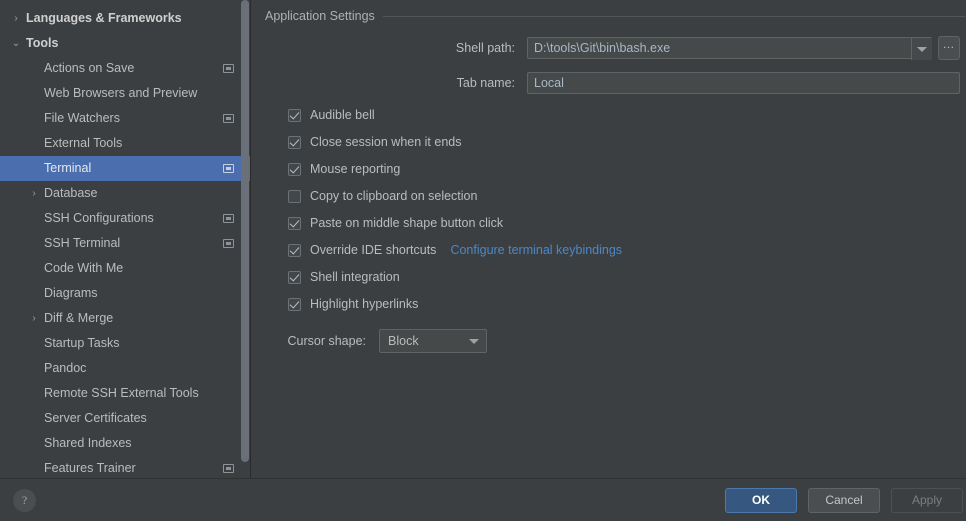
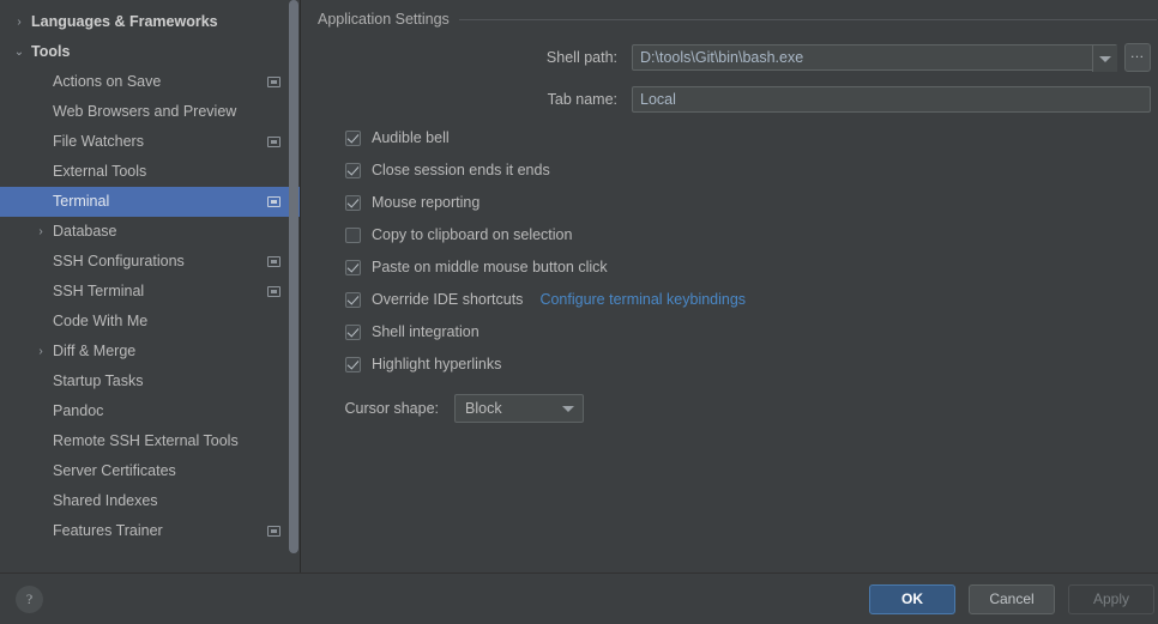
  ›
  Languages & Frameworks
  ⌄
  Tools
  Actions on Save
  Web Browsers and Preview
  File Watchers
  External Tools
  Terminal
  ›
  Database
  SSH Configurations
  SSH Terminal
  Code With Me
- Diagrams
  ›
  Diff & Merge
  Startup Tasks
  Pandoc
  Remote SSH External Tools
  Server Certificates
  Shared Indexes
  Features Trainer
  Application Settings
  Shell path:
  D:\tools\Git\bin\bash.exe
  …
  Tab name:
  Local
  Audible bell
- Close session when it ends
+ Close session ends it ends
  Mouse reporting
  Copy to clipboard on selection
- Paste on middle shape button click
+ Paste on middle mouse button click
  Override IDE shortcuts
  Configure terminal keybindings
  Shell integration
  Highlight hyperlinks
  Cursor shape:
  Block
  ?
  OK
  Cancel
  Apply
